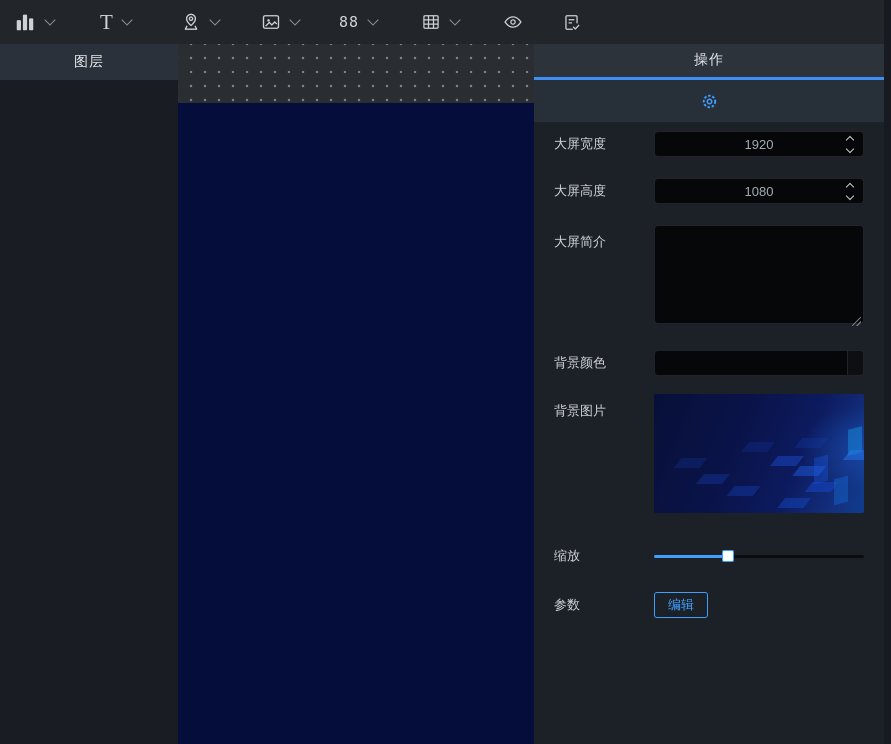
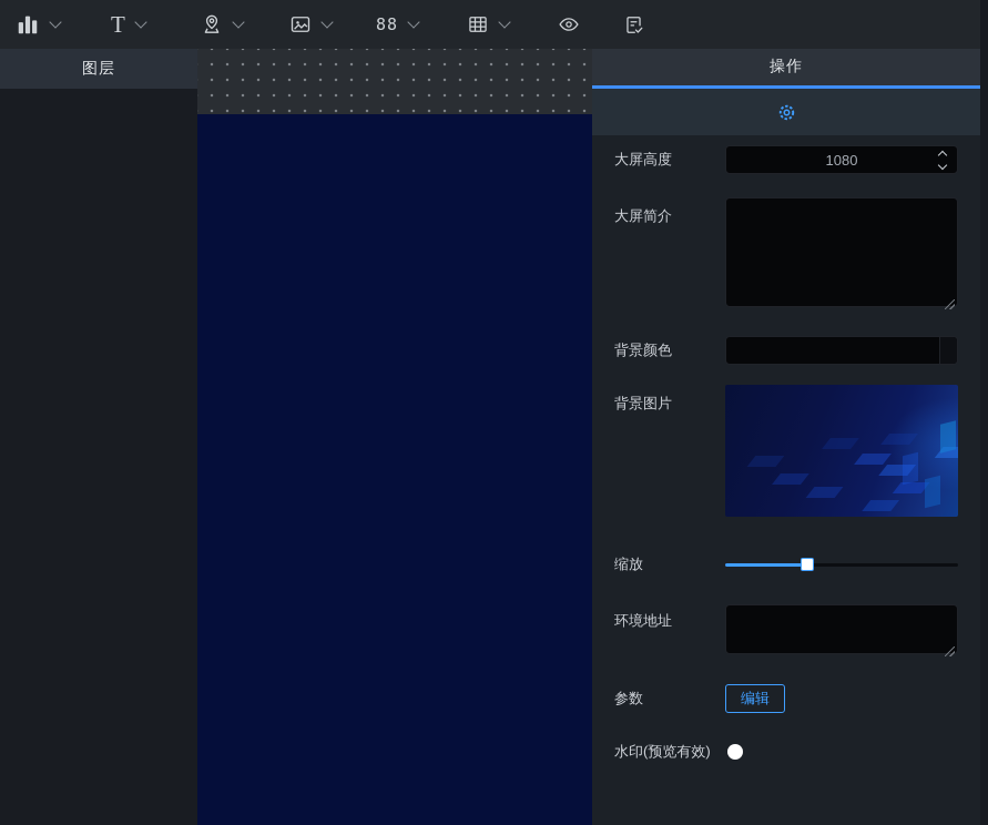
  T
  88
  图层
  操作
- 大屏宽度
- 1920
  大屏高度
  1080
  大屏简介
  背景颜色
  背景图片
  缩放
+ 环境地址
  参数
  编辑
+ 水印(预览有效)
